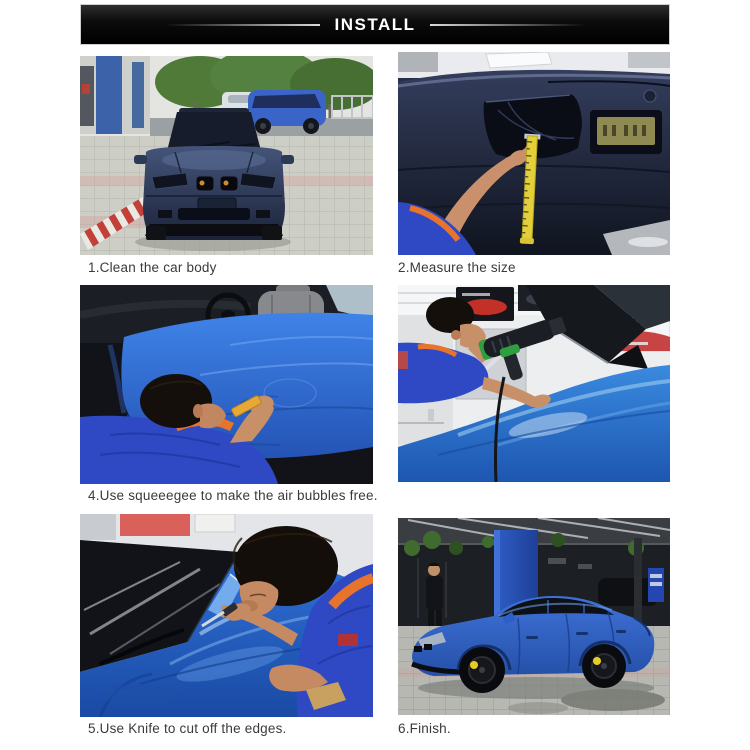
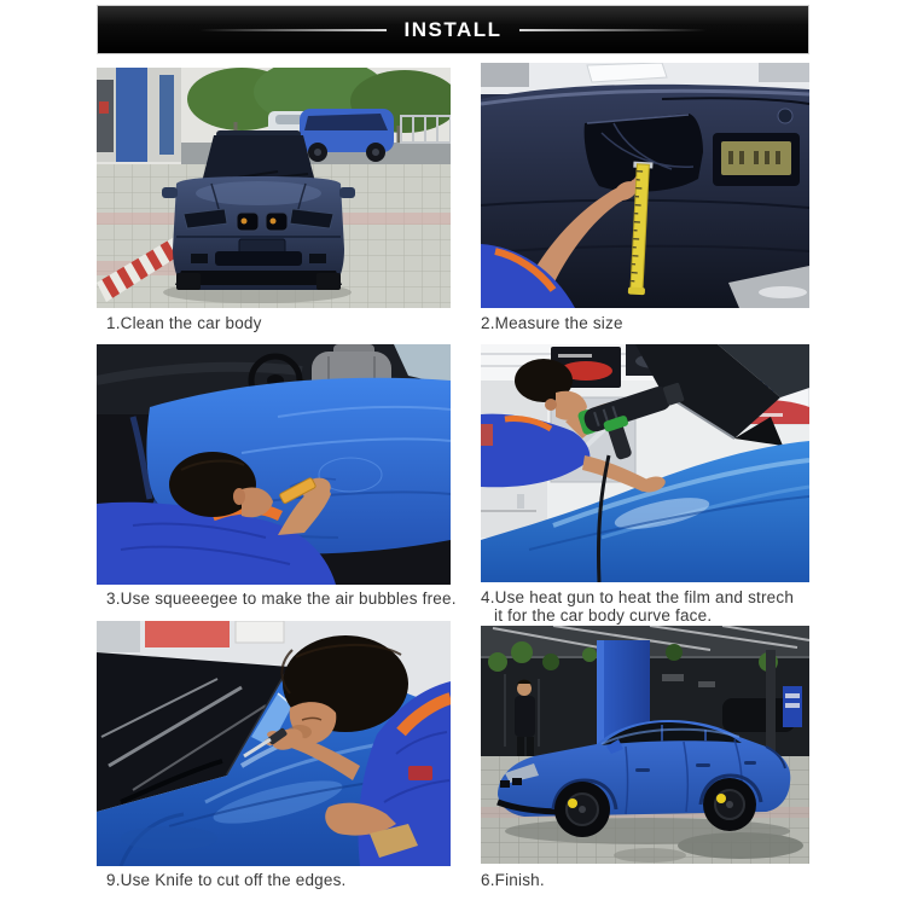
  INSTALL
  1.Clean the car body
  2.Measure the size
- 4.Use squeeegee to make the air bubbles free.
+ 3.Use squeeegee to make the air bubbles free.
+ 4.Use heat gun to heat the film and strech
+ it for the car body curve face.
- 5.Use Knife to cut off the edges.
+ 9.Use Knife to cut off the edges.
  6.Finish.
